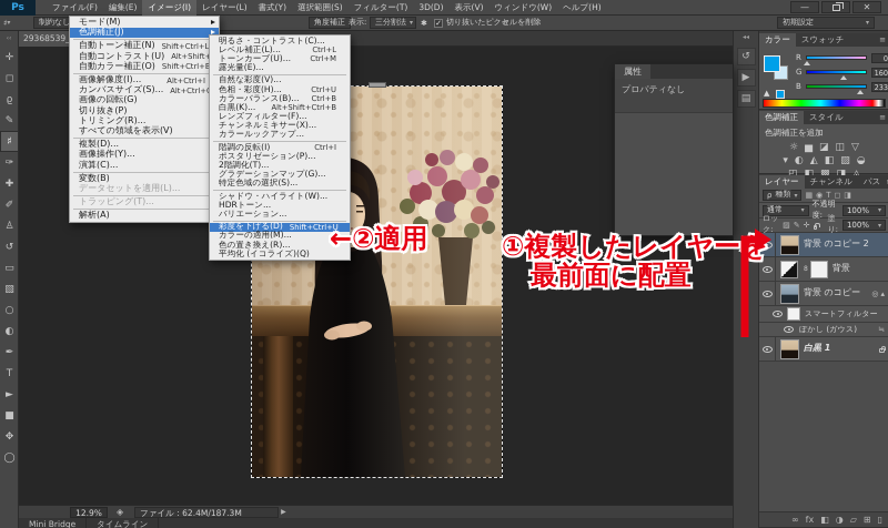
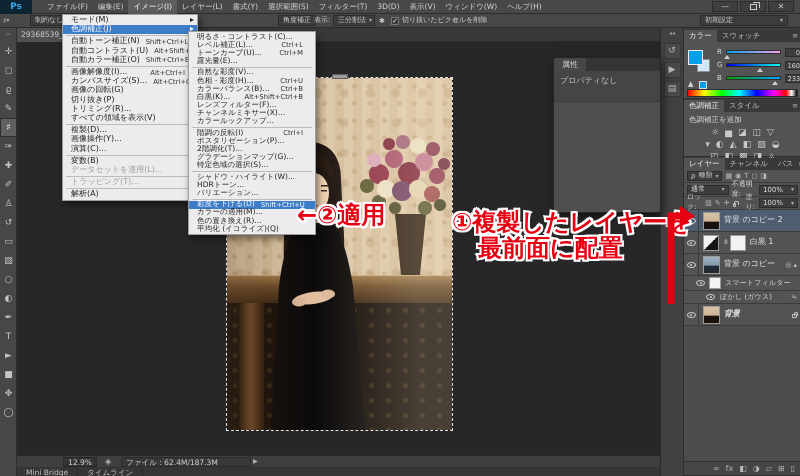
  Ps
  ファイル(F)
  編集(E)
  イメージ(I)
  レイヤー(L)
  書式(Y)
  選択範囲(S)
  フィルター(T)
  3D(D)
  表示(V)
  ウィンドウ(W)
  ヘルプ(H)
  —
  ✕
  ♯
  制約なし
  角度補正
  表示:
  三分割法
  ✱
  ✓
  切り抜いたピクセルを削除
  ↺
  初期設定
  ✛
  ◻
  ϱ
  ✎
  ♯
  ✑
  ✚
  ✐
  ♙
  ↺
  ▭
  ▧
  ○
  ◐
  ✒
  T
  ►
  ■
  ✥
  ◯
  属性
  プロパティなし
  モード(M)
  色調補正(J)
  自動トーン補正(N)
  Shift+Ctrl+L
  自動コントラスト(U)
  自動カラー補正(O)
  Shift+Ctrl+
  画像解像度(I)...
  Alt+Ctrl+I
  カンバスサイズ(S)...
  Alt+Ctrl+
  画像の回転(G)
  切り抜き(P)
  トリミング(R)...
  すべての領域を表示(V)
  複製(D)...
  画像操作(Y)...
  演算(C)...
  変数(B)
  データセットを適用(L)...
  トラッピング(T)...
  解析(A)
  明るさ・コントラスト(C)...
  レベル補正(L)...
  Ctrl+L
  トーンカーブ(U)...
  Ctrl+M
  露光量(E)...
  自然な彩度(V)...
  色相・彩度(H)...
  Ctrl+U
  カラーバランス(B)...
  Ctrl+B
  白黒(K)...
  Alt+Shift+Ctrl+B
  レンズフィルター(F)...
  チャンネルミキサー(X)...
  カラールックアップ...
  階調の反転(I)
  Ctrl+I
  ポスタリゼーション(P)...
  2階調化(T)...
  グラデーションマップ(G)...
  特定色域の選択(S)...
  シャドウ・ハイライト(W)...
  HDRトーン...
  バリエーション...
  彩度を下げる(D)
  Shift+Ctrl+U
  カラーの適用(M)...
  色の置き換え(R)...
  平均化 (イコライズ)(Q)
  ↺
  ▶
  ▤
  カラー
  スウォッチ
  ≡
  R
  0
  G
  160
  B
  233
  ▲
  色調補正
  スタイル
  ≡
  色調補正を追加
  ☼
  ▅
  ◪
  ◫
  ▽
  ▾
  ◐
  ◭
  ◧
  ▨
  ◒
  ◰
  ◧
  ▩
  ◨
  ◬
  レイヤー
  チャンネル
  パス
  ρ
  種類
  ▦
  ◉
  T
  ◻
  ◨
  通常
  不透明度:
  100%
  ロック:
  ▨
  ✎
  ✛
  塗り:
  100%
  背景 のコピー 2
- 背景
+ 白黒 1
  背景 のコピー
  ◎
  ▴
  スマートフィルター
  ぼかし (ガウス)
  ≒
- 白黒 1
+ 背景
  ∞
  fx
  ◧
  ◑
  ▱
  ⊞
  ▯
  12.9%
  ◈
  ファイル : 62.4M/187.3M
  Mini Bridge
  タイムライン
  ←②適用
  ①複製したレイヤーを
  最前面に配置
